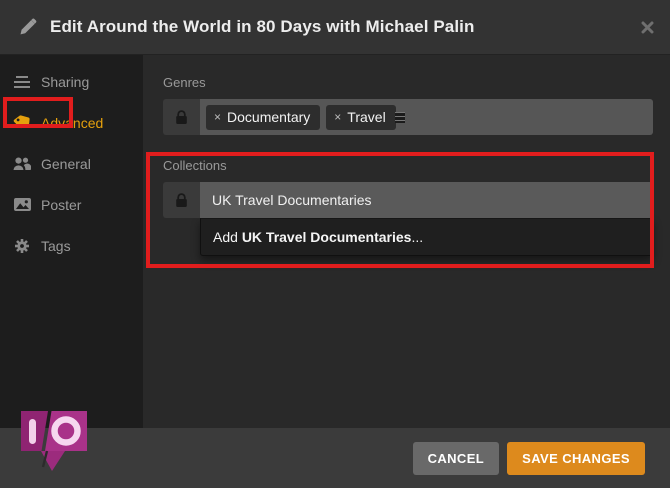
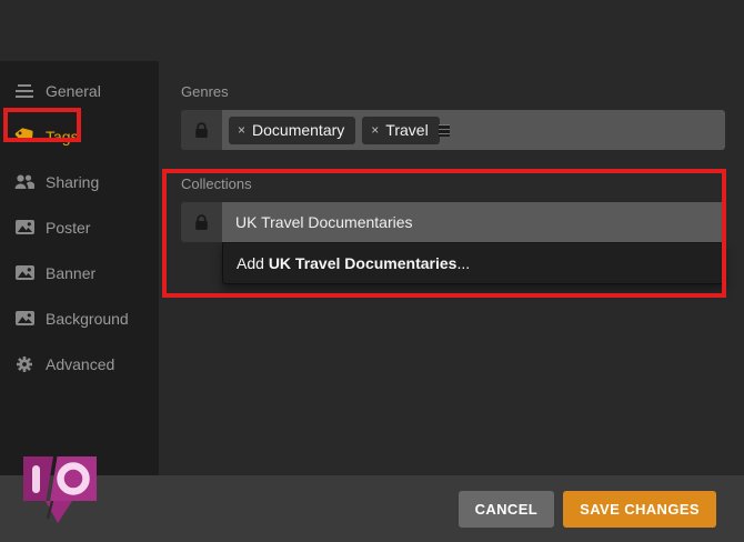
- Edit Around the World in 80 Days with Michael Palin
- Sharing
+ General
- Advanced
+ Tags
- General
+ Sharing
  Poster
+ Banner
+ Background
- Tags
+ Advanced
  Genres
  ×
  Documentary
  ×
  Travel
  Collections
  UK Travel Documentaries
  Add UK Travel Documentaries...
  CANCEL
  SAVE CHANGES
